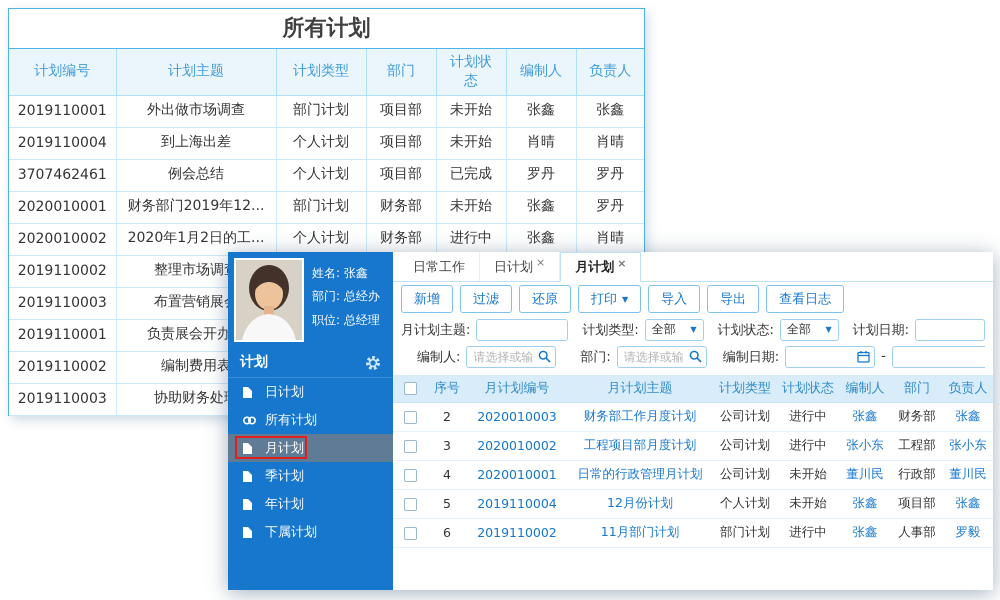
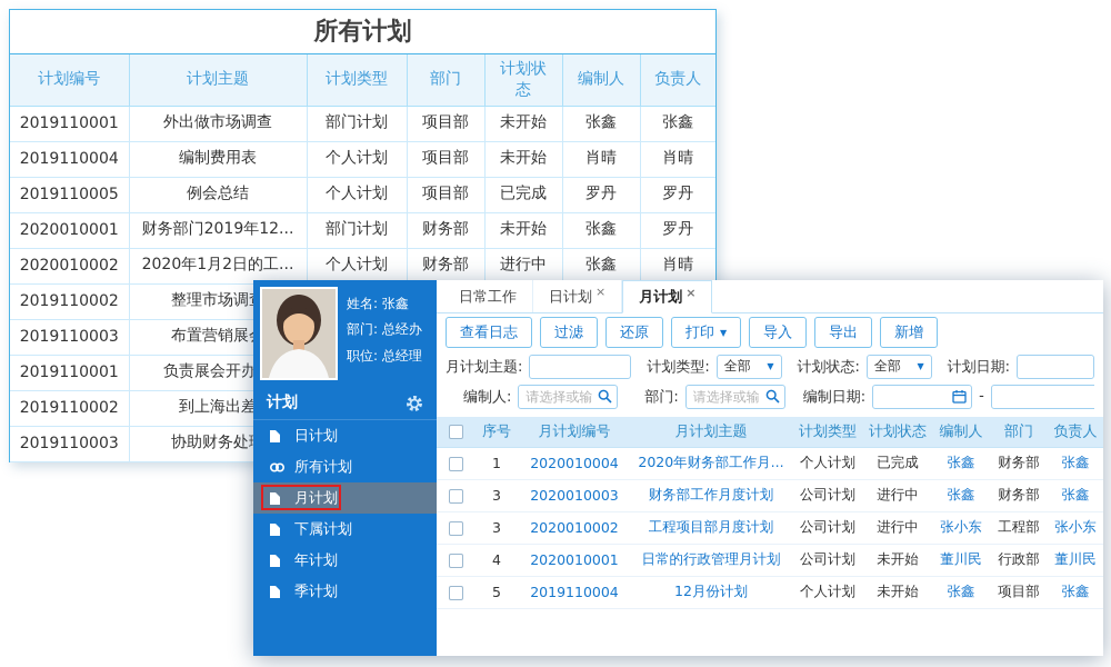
  所有计划
  计划编号	计划主题	计划类型	部门	计划状态	编制人	负责人
  2019110001	外出做市场调查	部门计划	项目部	未开始	张鑫	张鑫
- 2019110004	到上海出差	个人计划	项目部	未开始	肖晴	肖晴
+ 2019110004	编制费用表	个人计划	项目部	未开始	肖晴	肖晴
- 3707462461	例会总结	个人计划	项目部	已完成	罗丹	罗丹
+ 2019110005	例会总结	个人计划	项目部	已完成	罗丹	罗丹
  2020010001	财务部门2019年12...	部门计划	财务部	未开始	张鑫	罗丹
  2020010002	2020年1月2日的工...	个人计划	财务部	进行中	张鑫	肖晴
  2019110002	整理市场调
  2019110003	布置营销展
  2019110001	负责展会开办
- 2019110002	编制费用表
+ 2019110002	到上海出差
  2019110003	协助财务处
  姓名: 张鑫
  部门: 总经办
  职位: 总经理
  计划
  日计划
  所有计划
  月计划
- 季计划
+ 下属计划
  年计划
- 下属计划
+ 季计划
  日常工作
  日计划
  ×
  月计划
  ×
- 新增
+ 查看日志
  过滤
  还原
  打印
  ▼
  导入
  导出
- 查看日志
+ 新增
  月计划主题:
  计划类型:
  全部
  ▼
  计划状态:
  全部
  ▼
  计划日期:
  编制人:
  请选择或输
  部门:
  请选择或输
  编制日期:
  -
  	序号	月计划编号	月计划主题	计划类型	计划状态	编制人	部门	负责人
+ 	1	2020010004	2020年财务部工作月...	个人计划	已完成	张鑫	财务部	张鑫
- 	2	2020010003	财务部工作月度计划	公司计划	进行中	张鑫	财务部	张鑫
+ 	3	2020010003	财务部工作月度计划	公司计划	进行中	张鑫	财务部	张鑫
  	3	2020010002	工程项目部月度计划	公司计划	进行中	张小东	工程部	张小东
  	4	2020010001	日常的行政管理月计划	公司计划	未开始	董川民	行政部	董川民
  	5	2019110004	12月份计划	个人计划	未开始	张鑫	项目部	张鑫
- 	6	2019110002	11月部门计划	部门计划	进行中	张鑫	人事部	罗毅
